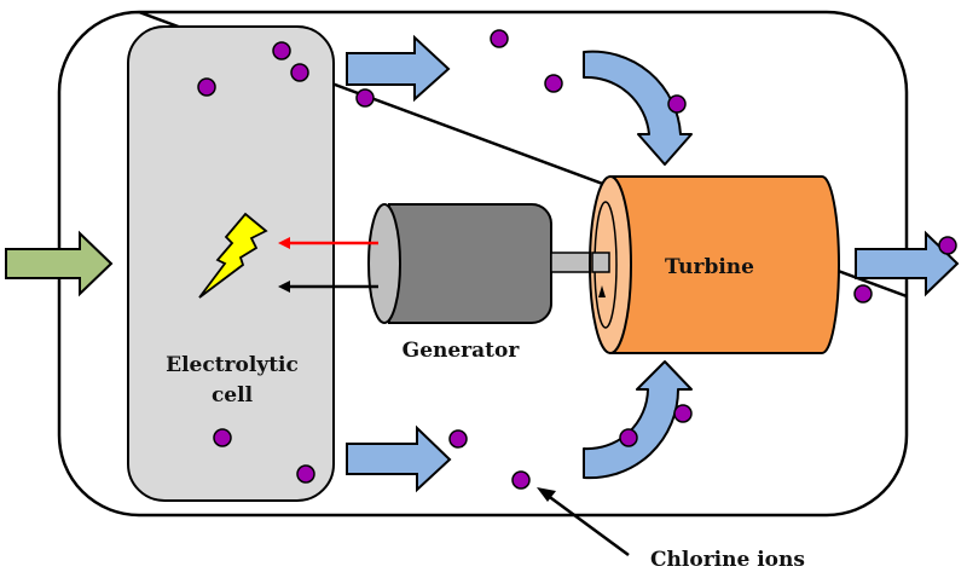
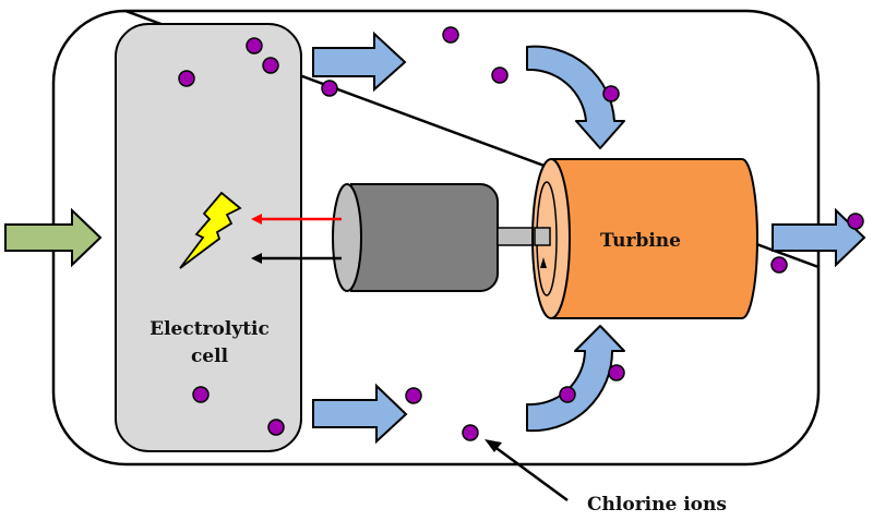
  Electrolytic
  cell
- Generator
  Turbine
  Chlorine ions
